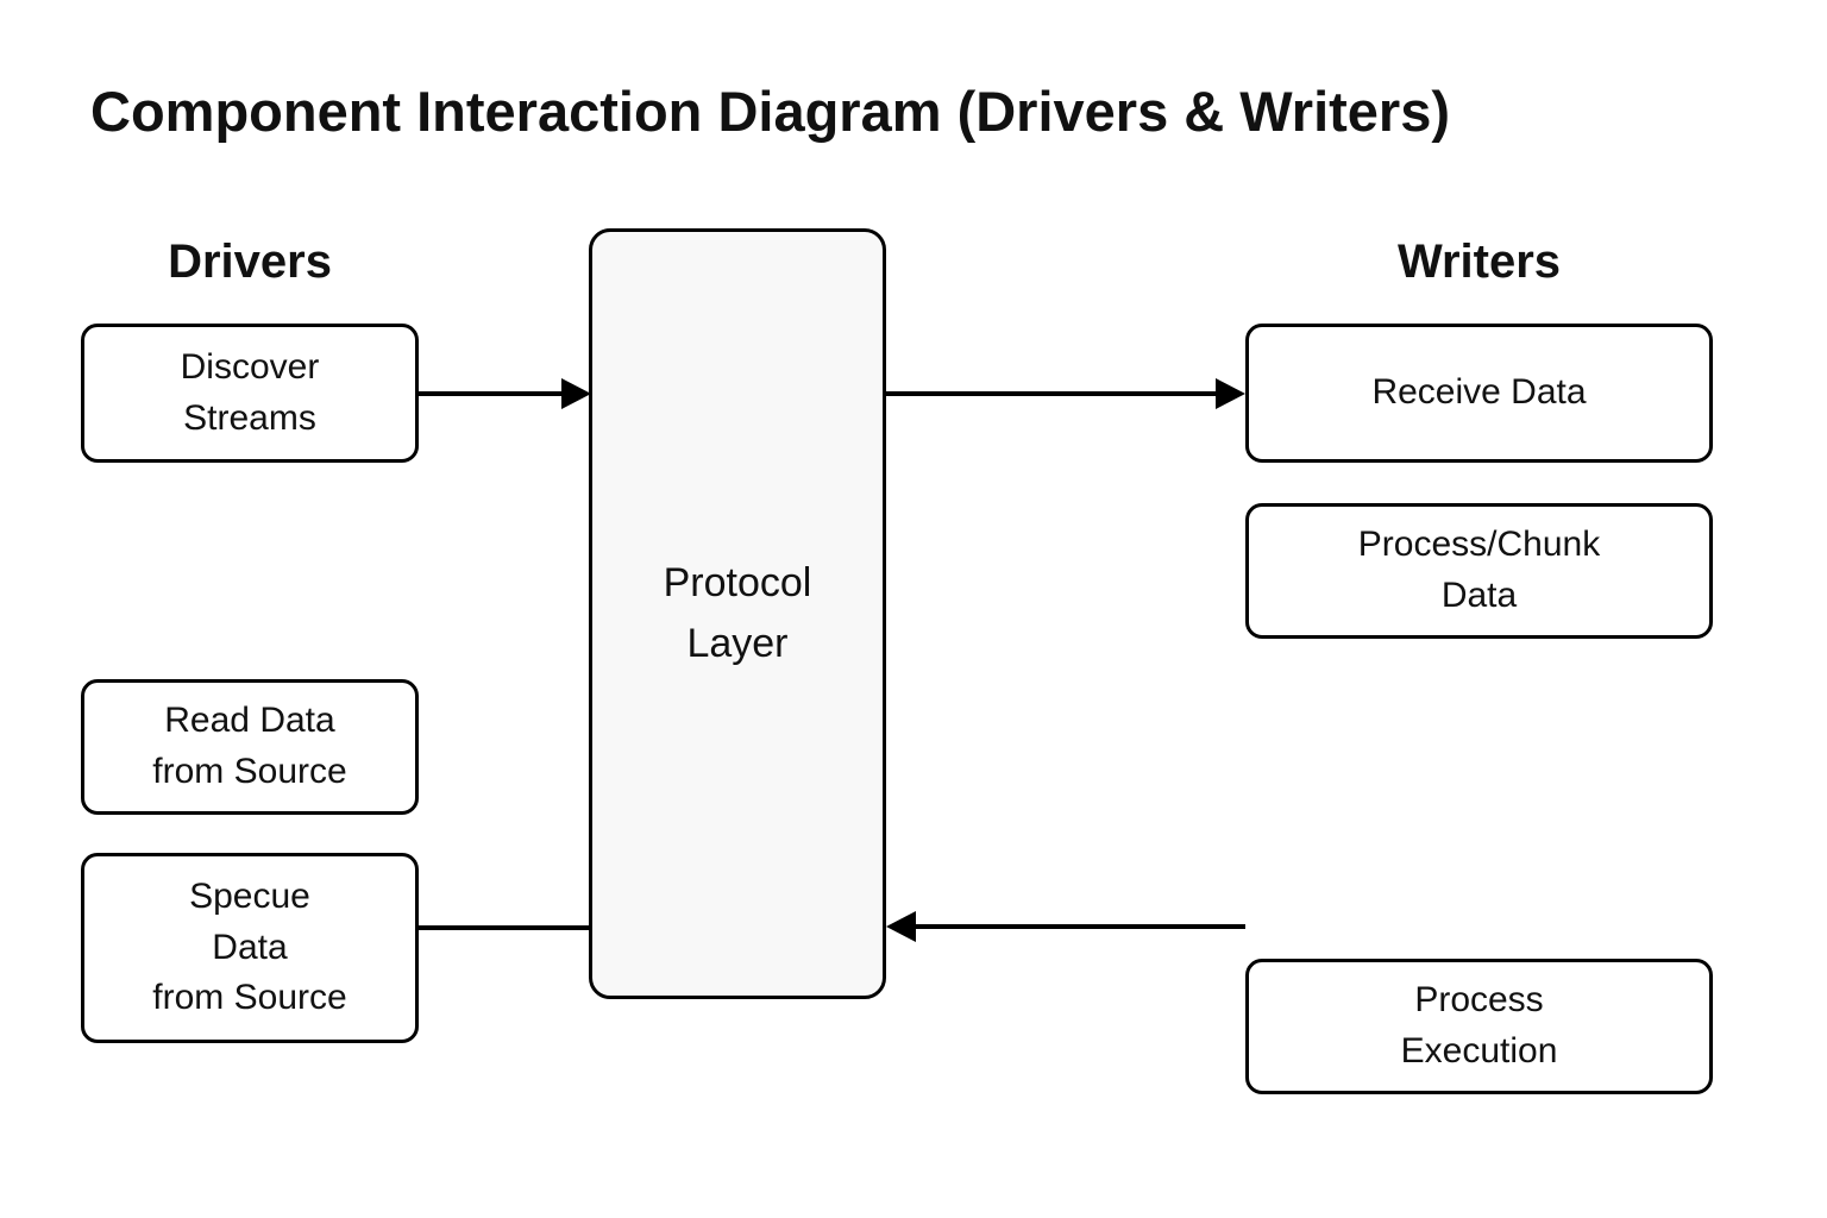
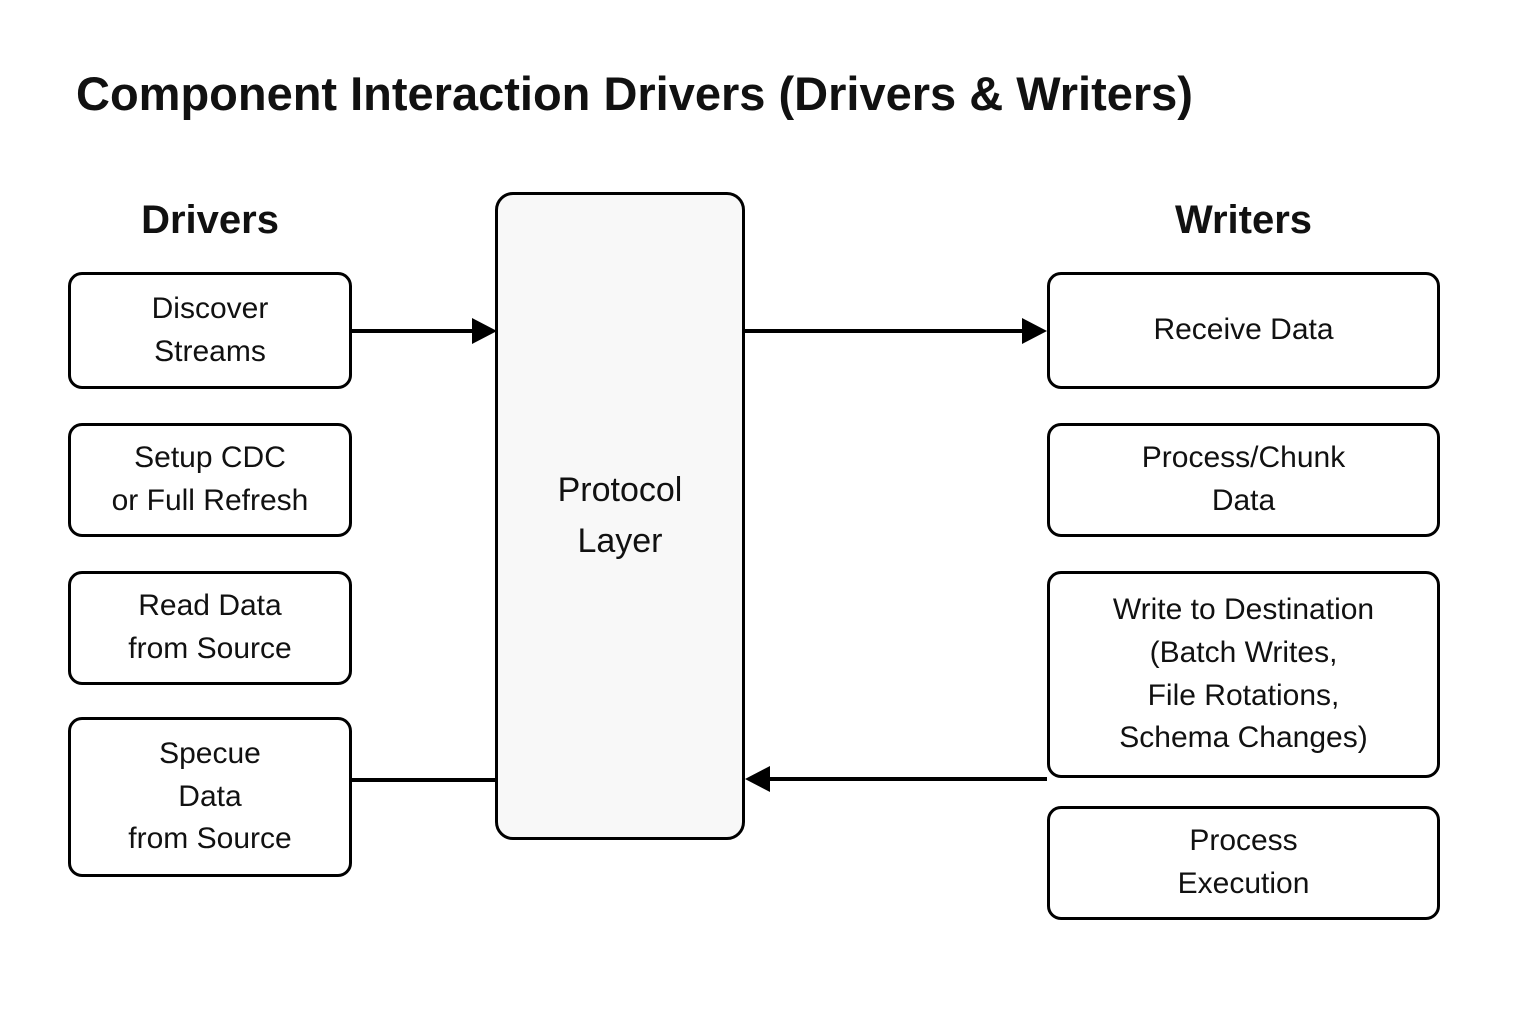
- Component Interaction Diagram (Drivers & Writers)
+ Component Interaction Drivers (Drivers & Writers)
  Drivers
  Writers
  Discover
  Streams
+ Setup CDC
+ or Full Refresh
  Read Data
  from Source
  Specue
  Data
  from Source
  Protocol
  Layer
  Receive Data
  Process/Chunk
  Data
+ Write to Destination
+ (Batch Writes,
+ File Rotations,
+ Schema Changes)
  Process
  Execution
